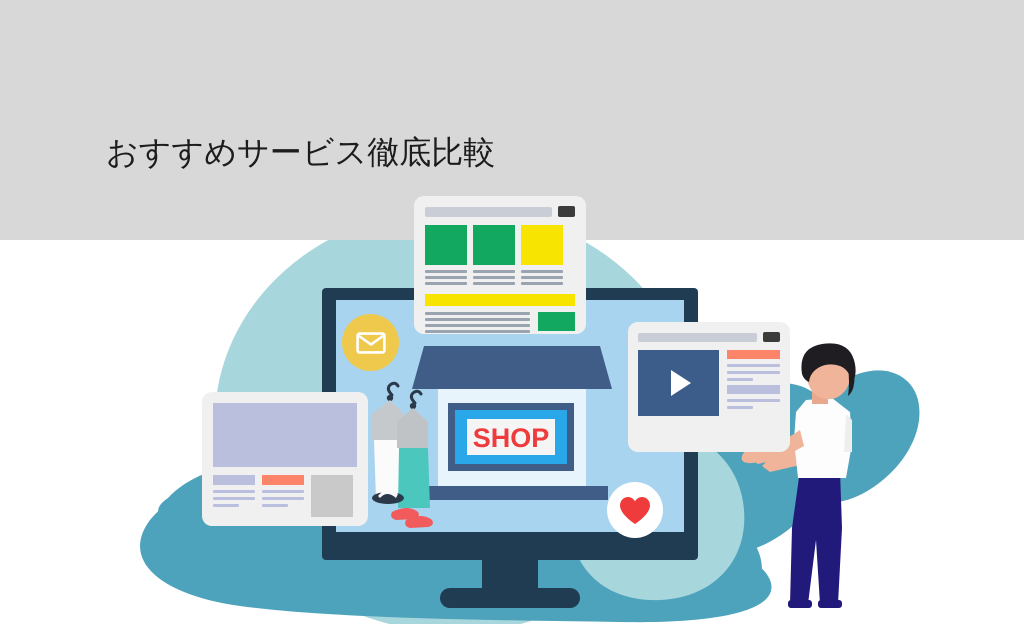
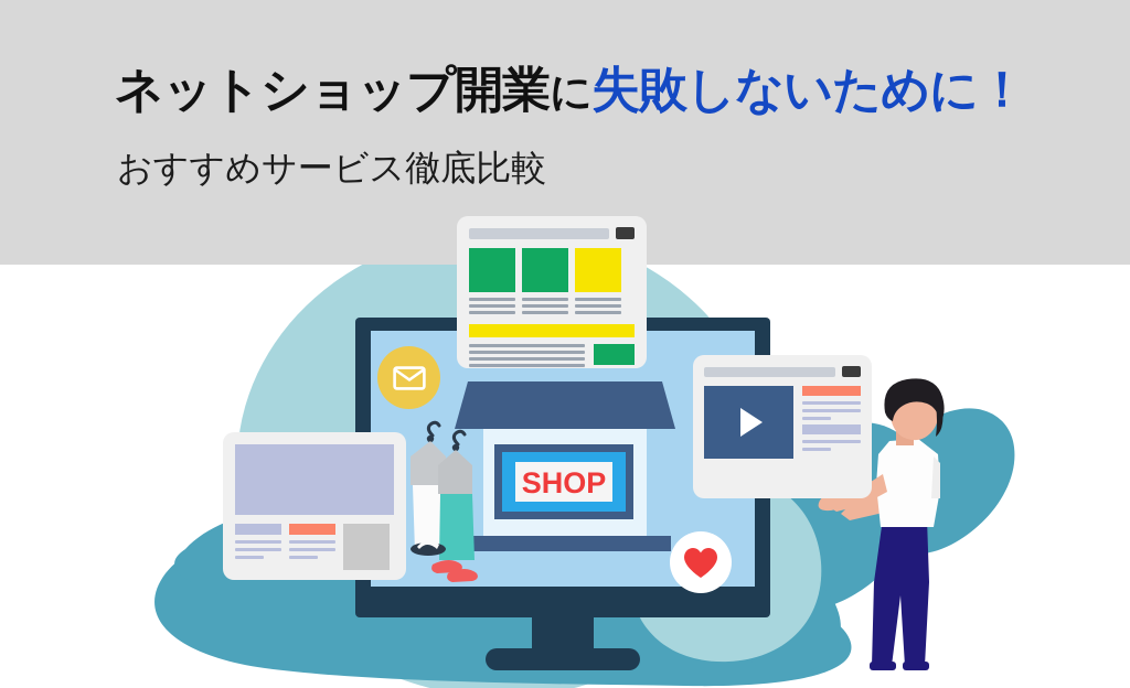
  SHOP
+ ネットショップ開業に失敗しないために！
  おすすめサービス徹底比較
